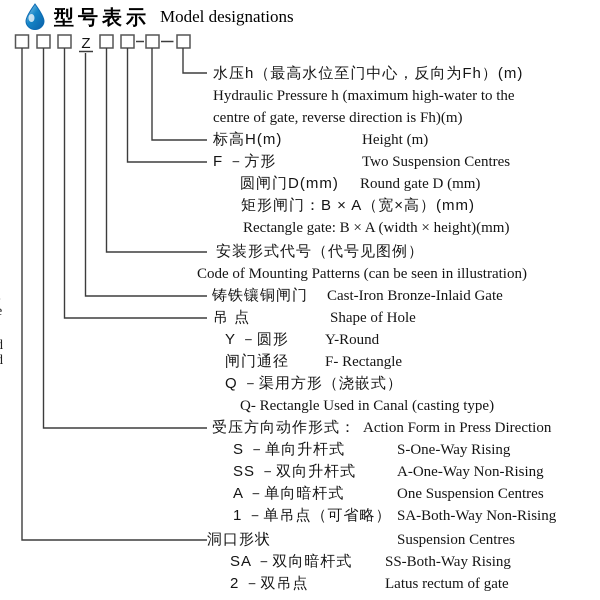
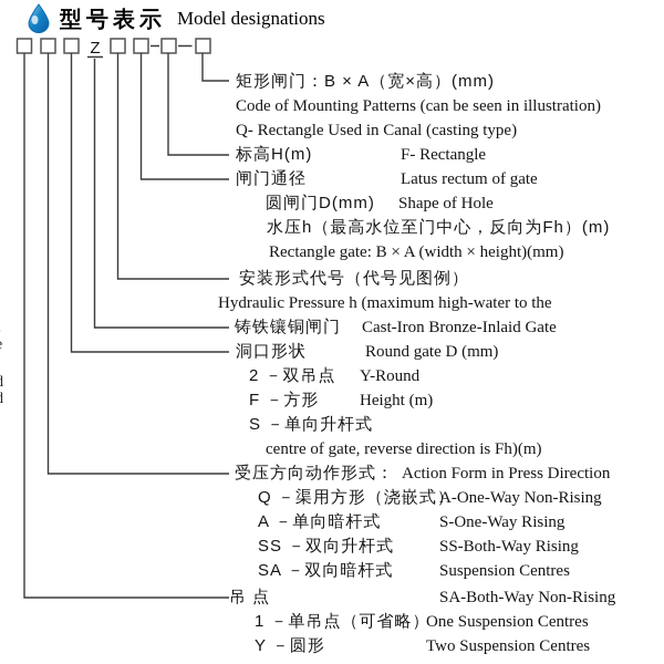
  型号表示
  Model designations
  Z
- 水压h（最高水位至门中心，反向为Fh）(m)
+ 矩形闸门：B × A（宽×高）(mm)
- Hydraulic Pressure h (maximum high-water to the
+ Code of Mounting Patterns (can be seen in illustration)
- centre of gate, reverse direction is Fh)(m)
+ Q- Rectangle Used in Canal (casting type)
  标高H(m)
- Height (m)
+ F- Rectangle
- F －方形
+ 闸门通径
- Two Suspension Centres
+ Latus rectum of gate
  圆闸门D(mm)
- Round gate D (mm)
+ Shape of Hole
- 矩形闸门：B × A（宽×高）(mm)
+ 水压h（最高水位至门中心，反向为Fh）(m)
  Rectangle gate: B × A (width × height)(mm)
  安装形式代号（代号见图例）
- Code of Mounting Patterns (can be seen in illustration)
+ Hydraulic Pressure h (maximum high-water to the
  铸铁镶铜闸门
  Cast-Iron Bronze-Inlaid Gate
- 吊 点
+ 洞口形状
- Shape of Hole
+ Round gate D (mm)
- Y －圆形
+ 2 －双吊点
  Y-Round
- 闸门通径
+ F －方形
- F- Rectangle
+ Height (m)
- Q －渠用方形（浇嵌式）
+ S －单向升杆式
- Q- Rectangle Used in Canal (casting type)
+ centre of gate, reverse direction is Fh)(m)
  受压方向动作形式：
  Action Form in Press Direction
- S －单向升杆式
+ Q －渠用方形（浇嵌式）
- S-One-Way Rising
+ A-One-Way Non-Rising
- SS －双向升杆式
+ A －单向暗杆式
- A-One-Way Non-Rising
+ S-One-Way Rising
- A －单向暗杆式
+ SS －双向升杆式
- One Suspension Centres
+ SS-Both-Way Rising
- 1 －单吊点（可省略）
+ SA －双向暗杆式
- SA-Both-Way Non-Rising
+ Suspension Centres
- 洞口形状
+ 吊 点
- Suspension Centres
+ SA-Both-Way Non-Rising
- SA －双向暗杆式
+ 1 －单吊点（可省略）
- SS-Both-Way Rising
+ One Suspension Centres
- 2 －双吊点
+ Y －圆形
- Latus rectum of gate
+ Two Suspension Centres
